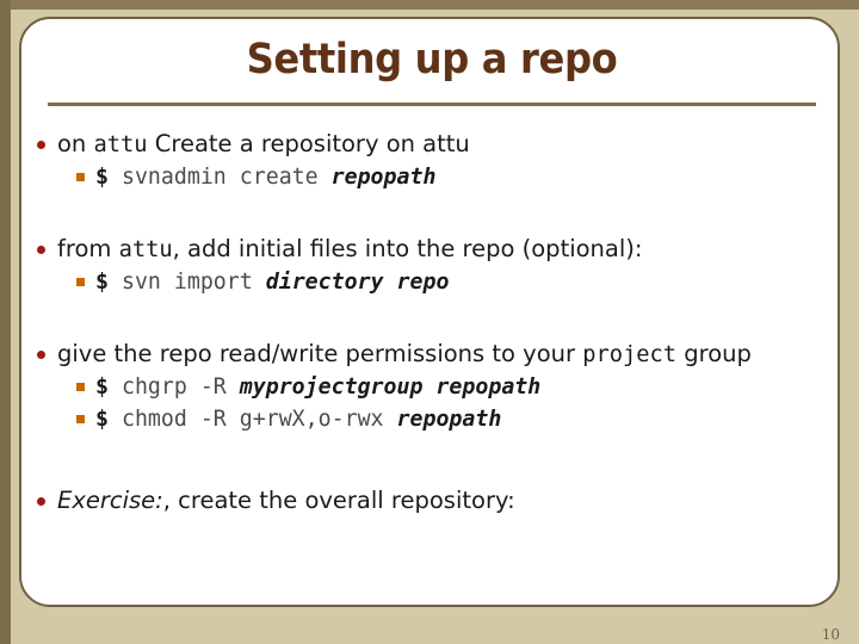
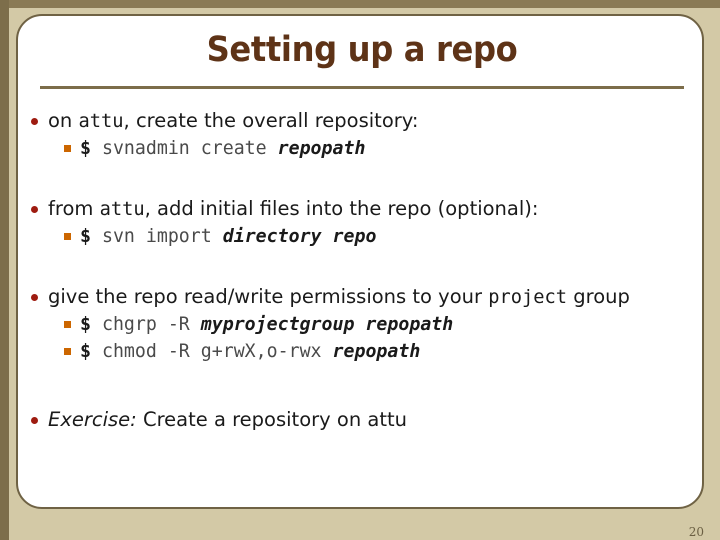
  Setting up a repo
- on attu Create a repository on attu
+ on attu, create the overall repository:
  $ svnadmin create repopath
  from attu, add initial files into the repo (optional):
  $ svn import directory repo
  give the repo read/write permissions to your project group
  $ chgrp -R myprojectgroup repopath
  $ chmod -R g+rwX,o-rwx repopath
- Exercise:, create the overall repository:
+ Exercise: Create a repository on attu
- 10
+ 20
